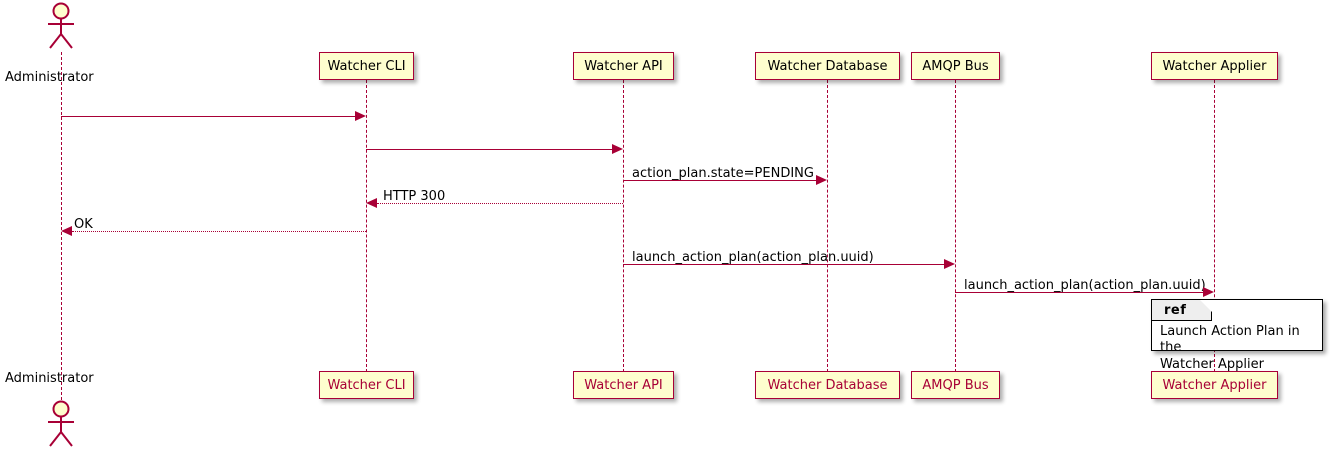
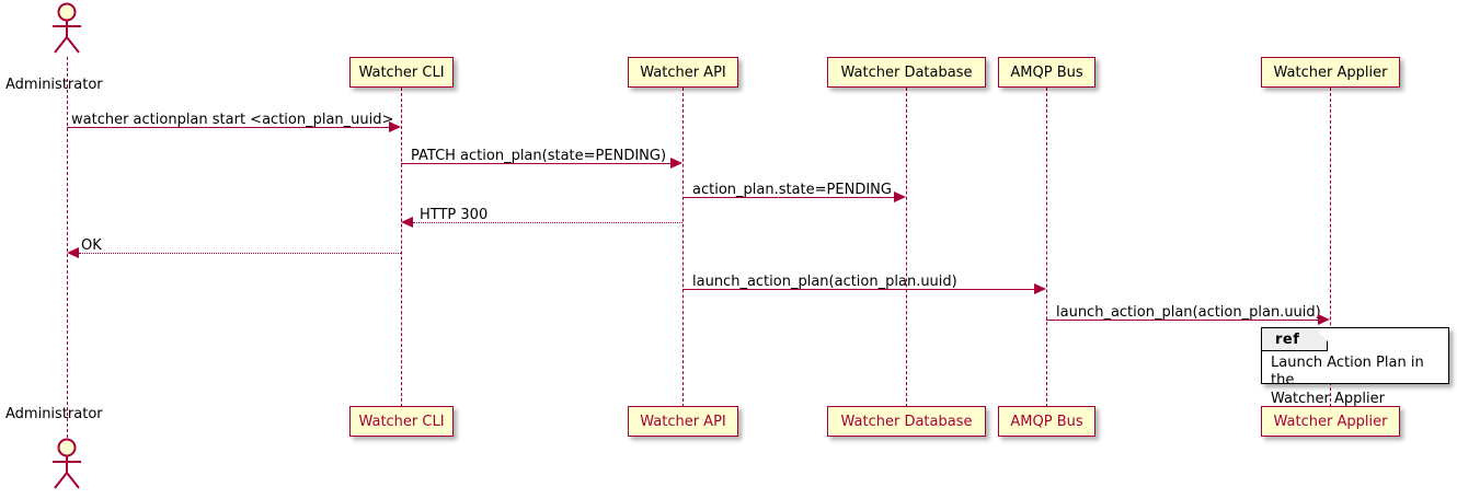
  Administrator
  Administrator
  Watcher CLI
  Watcher API
  Watcher Database
  AMQP Bus
  Watcher Applier
  Watcher CLI
  Watcher API
  Watcher Database
  AMQP Bus
  Watcher Applier
+ watcher actionplan start <action_plan_uuid>
+ PATCH action_plan(state=PENDING)
  action_plan.state=PENDING
  HTTP 300
  OK
  launch_action_plan(action_plan.uuid)
  launch_action_plan(action_plan.uuid)
  ref
  Launch Action Plan in the
  Watcher Applier
